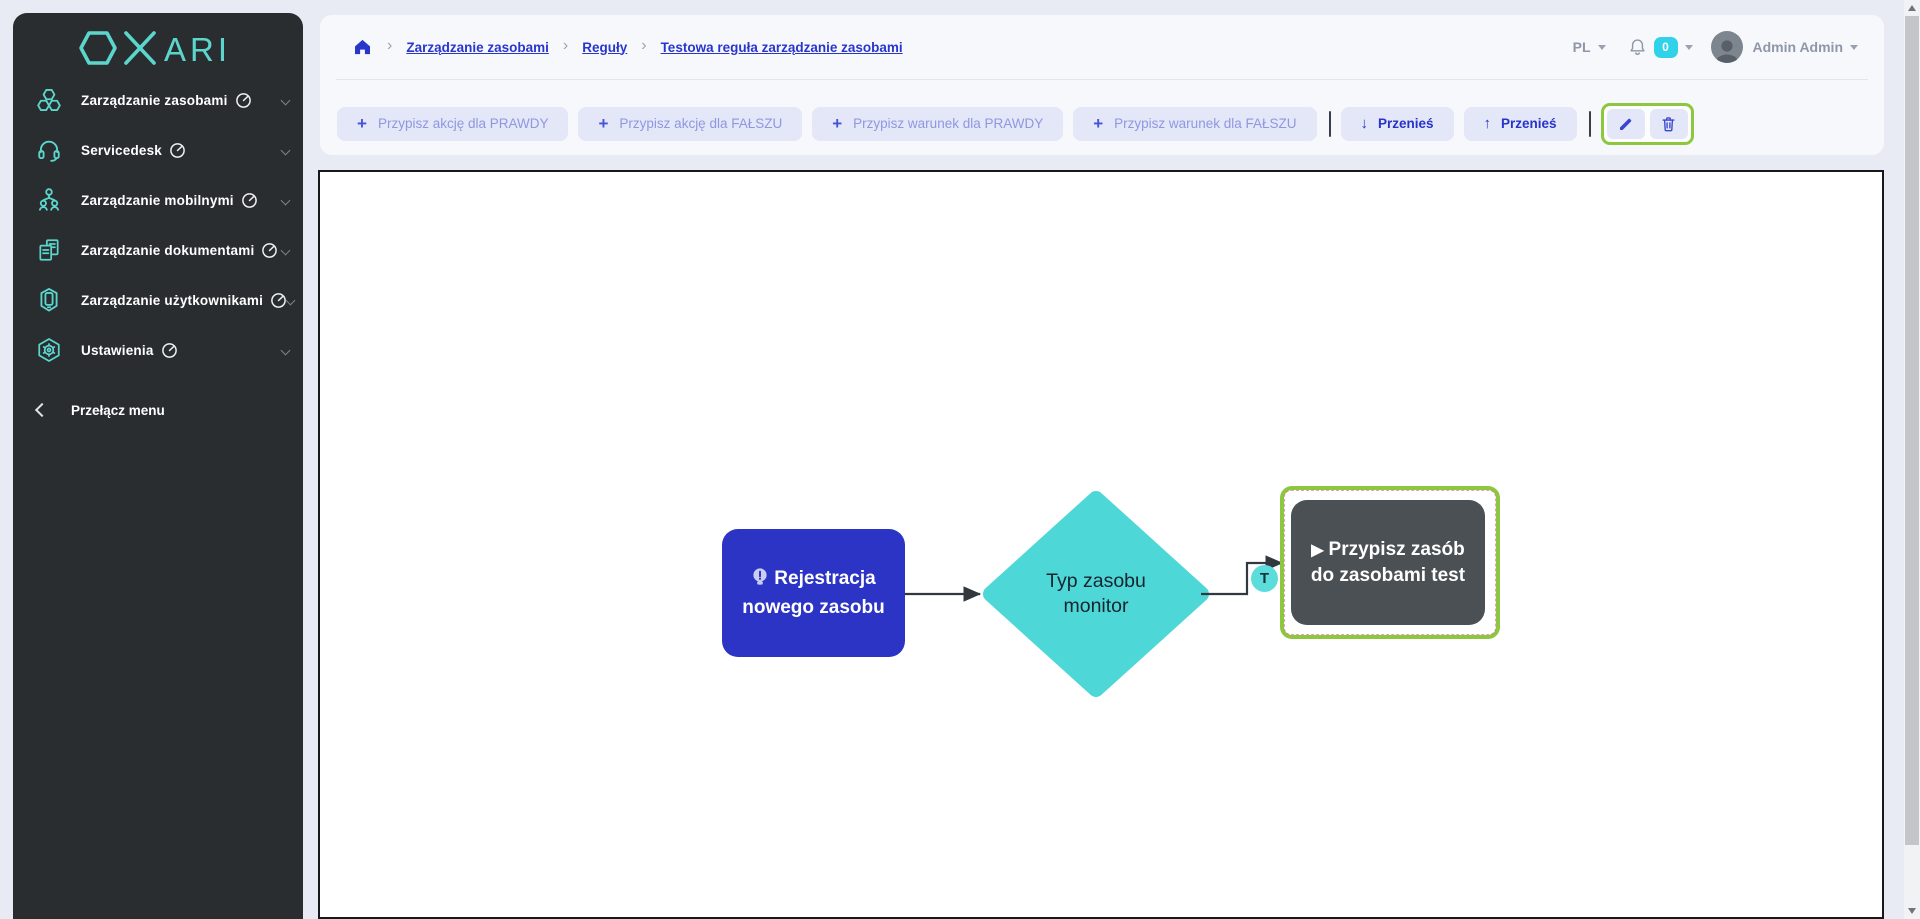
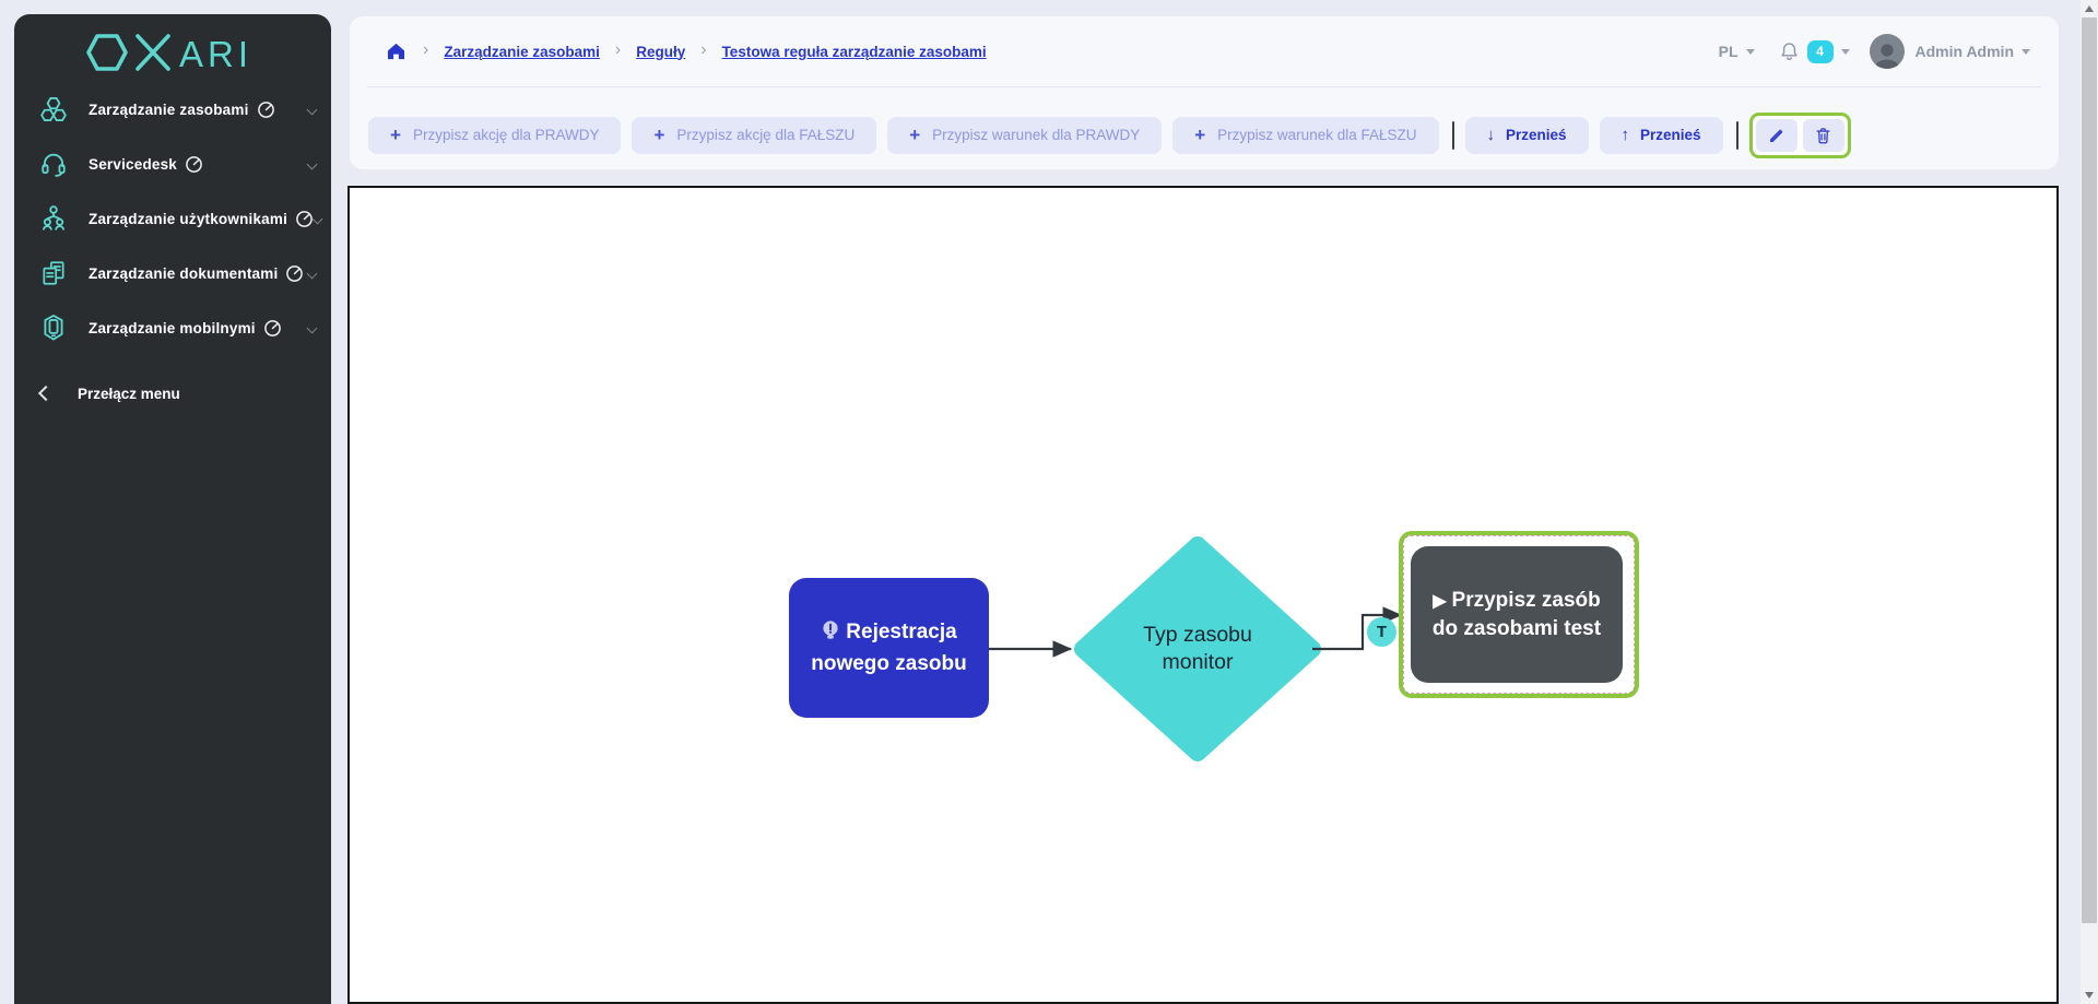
  ARI
  Zarządzanie zasobami
  Servicedesk
- Zarządzanie mobilnymi
+ Zarządzanie użytkownikami
  Zarządzanie dokumentami
- Zarządzanie użytkownikami
+ Zarządzanie mobilnymi
- Ustawienia
  Przełącz menu
  ›
  Zarządzanie zasobami
  ›
  Reguły
  ›
  Testowa reguła zarządzanie zasobami
  PL
- 0
+ 4
  Admin Admin
  +
  Przypisz akcję dla PRAWDY
  +
  Przypisz akcję dla FAŁSZU
  +
  Przypisz warunek dla PRAWDY
  +
  Przypisz warunek dla FAŁSZU
  ↓
  Przenieś
  ↑
  Przenieś
  Rejestracja nowego zasobu
  Typ zasobu monitor
  T
  ▶ Przypisz zasób do zasobami test
